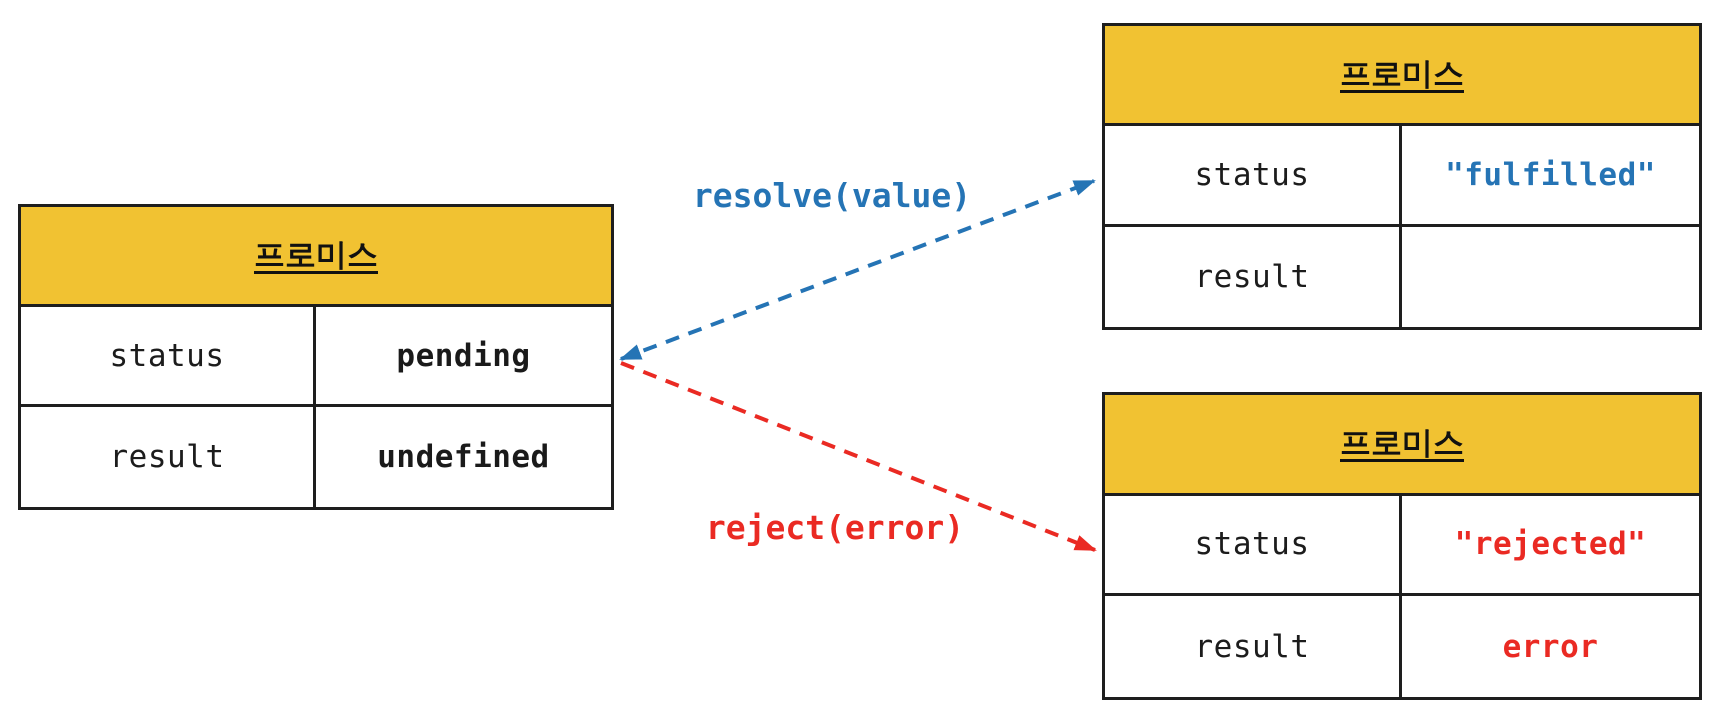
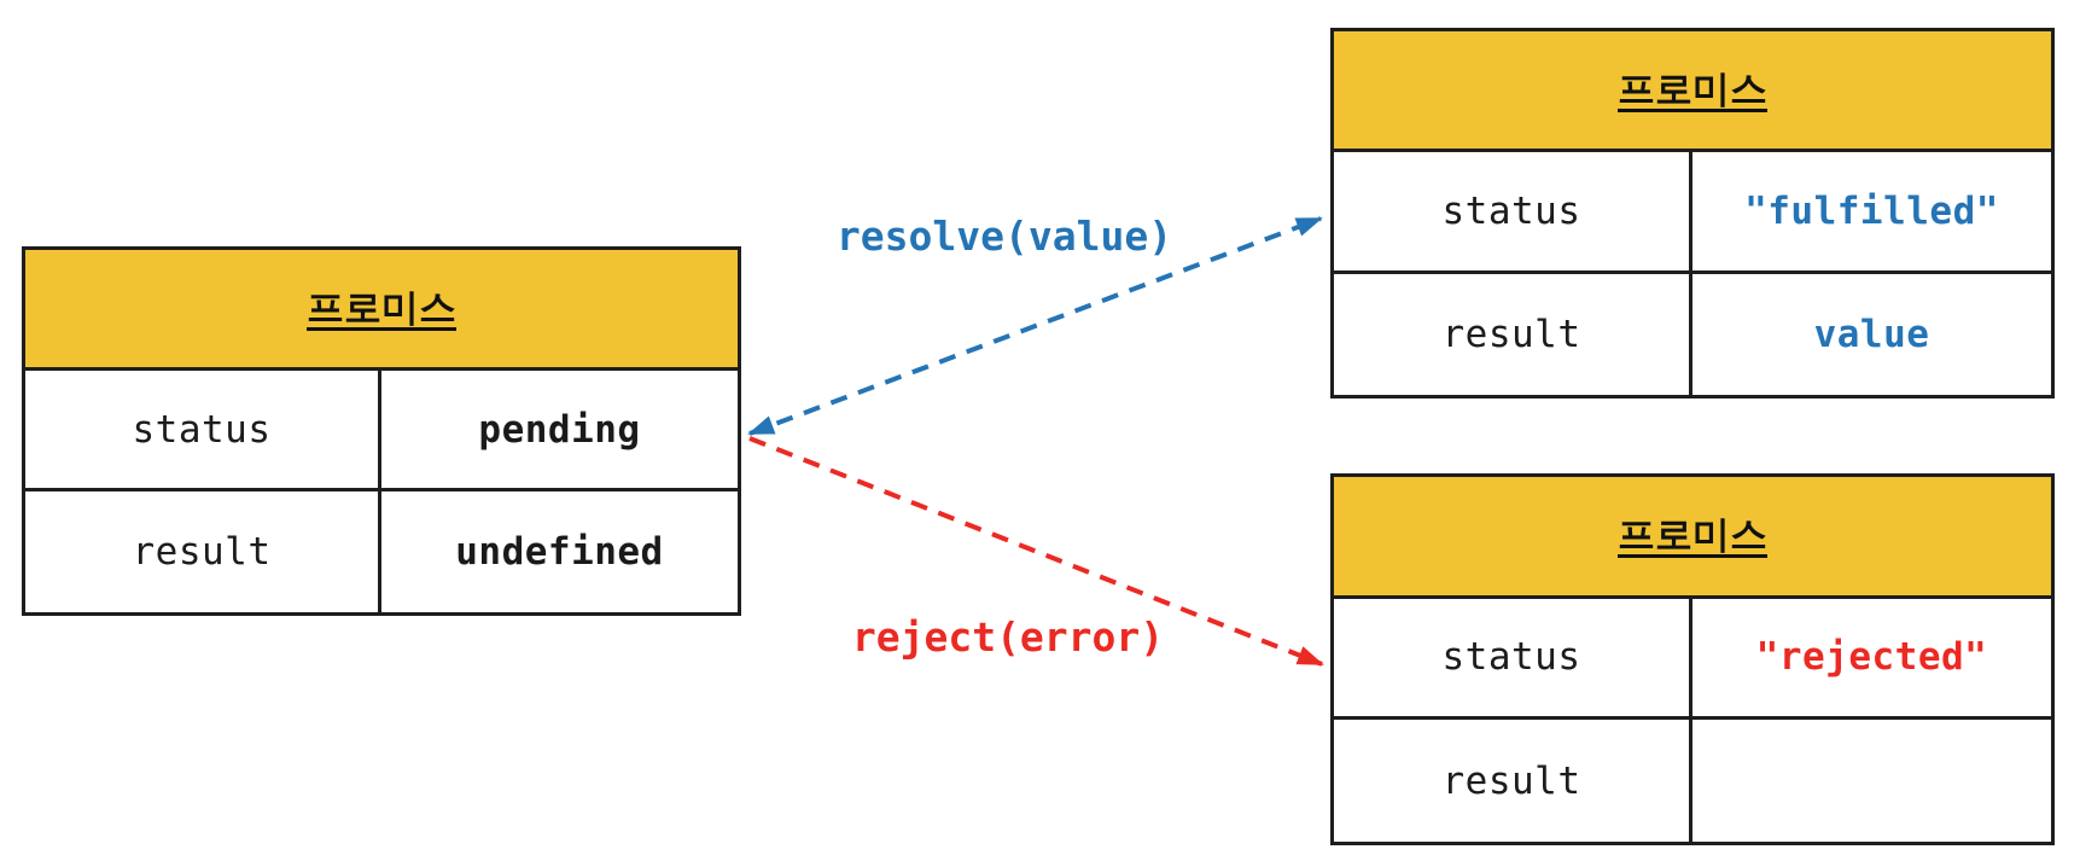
  프로미스
  status
  pending
  result
  undefined
  프로미스
  status
  "fulfilled"
  result
+ value
  프로미스
  status
  "rejected"
  result
- error
  resolve(value)
  reject(error)
